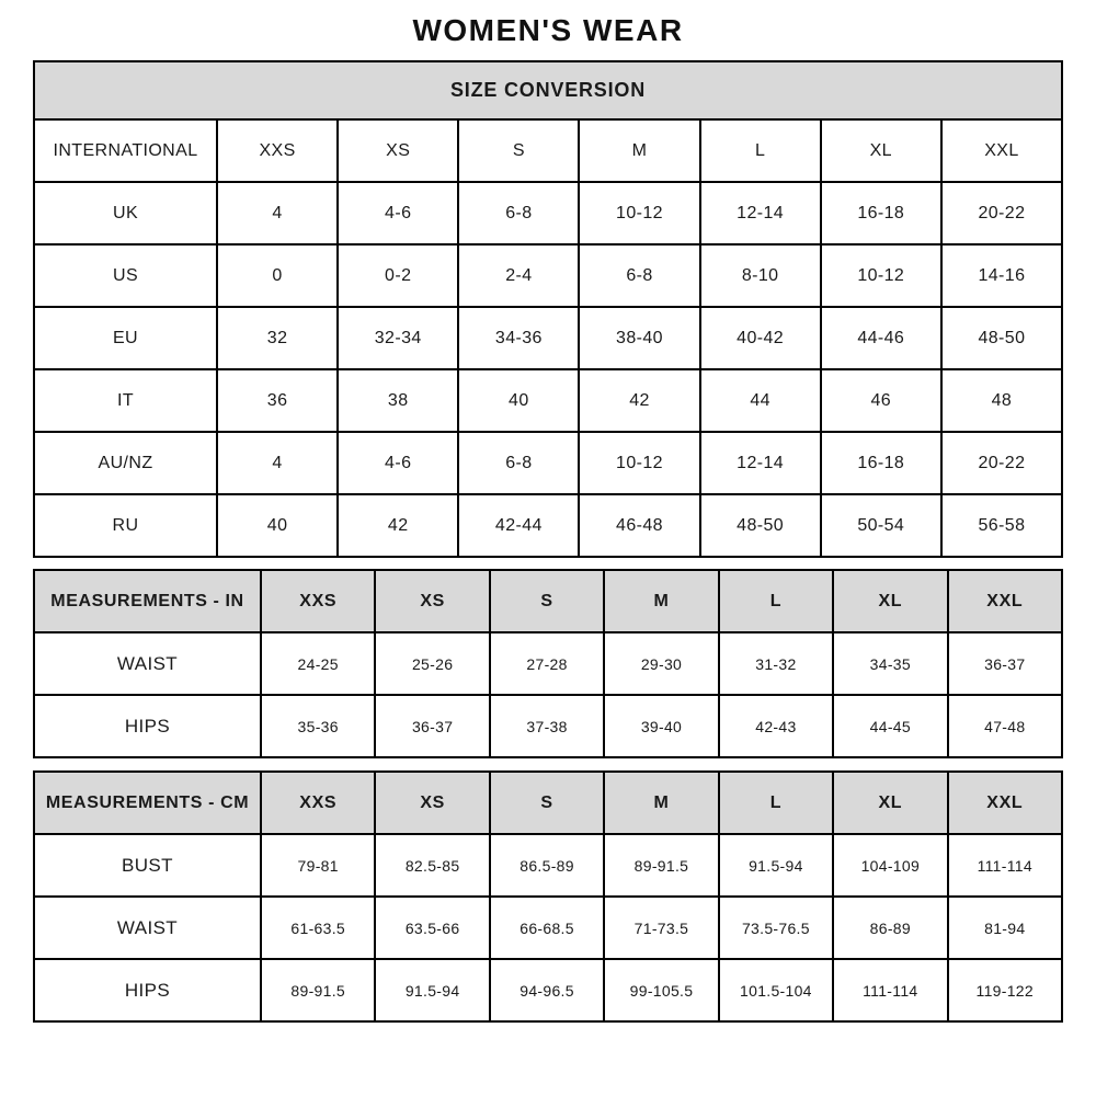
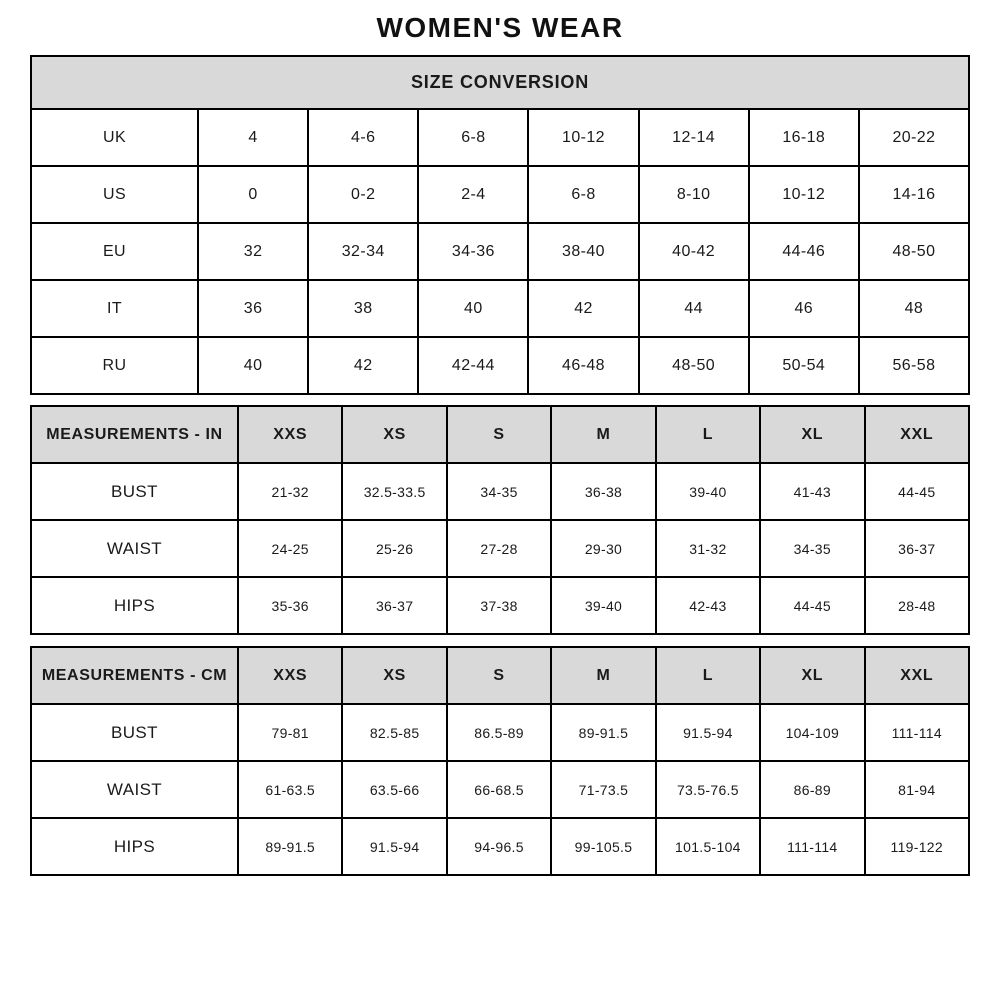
  WOMEN'S WEAR
  SIZE CONVERSION
- INTERNATIONAL	XXS	XS	S	M	L	XL	XXL
  UK	4	4-6	6-8	10-12	12-14	16-18	20-22
  US	0	0-2	2-4	6-8	8-10	10-12	14-16
  EU	32	32-34	34-36	38-40	40-42	44-46	48-50
  IT	36	38	40	42	44	46	48
- AU/NZ	4	4-6	6-8	10-12	12-14	16-18	20-22
  RU	40	42	42-44	46-48	48-50	50-54	56-58
  MEASUREMENTS - IN	XXS	XS	S	M	L	XL	XXL
+ BUST	21-32	32.5-33.5	34-35	36-38	39-40	41-43	44-45
  WAIST	24-25	25-26	27-28	29-30	31-32	34-35	36-37
- HIPS	35-36	36-37	37-38	39-40	42-43	44-45	47-48
+ HIPS	35-36	36-37	37-38	39-40	42-43	44-45	28-48
  MEASUREMENTS - CM	XXS	XS	S	M	L	XL	XXL
  BUST	79-81	82.5-85	86.5-89	89-91.5	91.5-94	104-109	111-114
  WAIST	61-63.5	63.5-66	66-68.5	71-73.5	73.5-76.5	86-89	81-94
  HIPS	89-91.5	91.5-94	94-96.5	99-105.5	101.5-104	111-114	119-122
